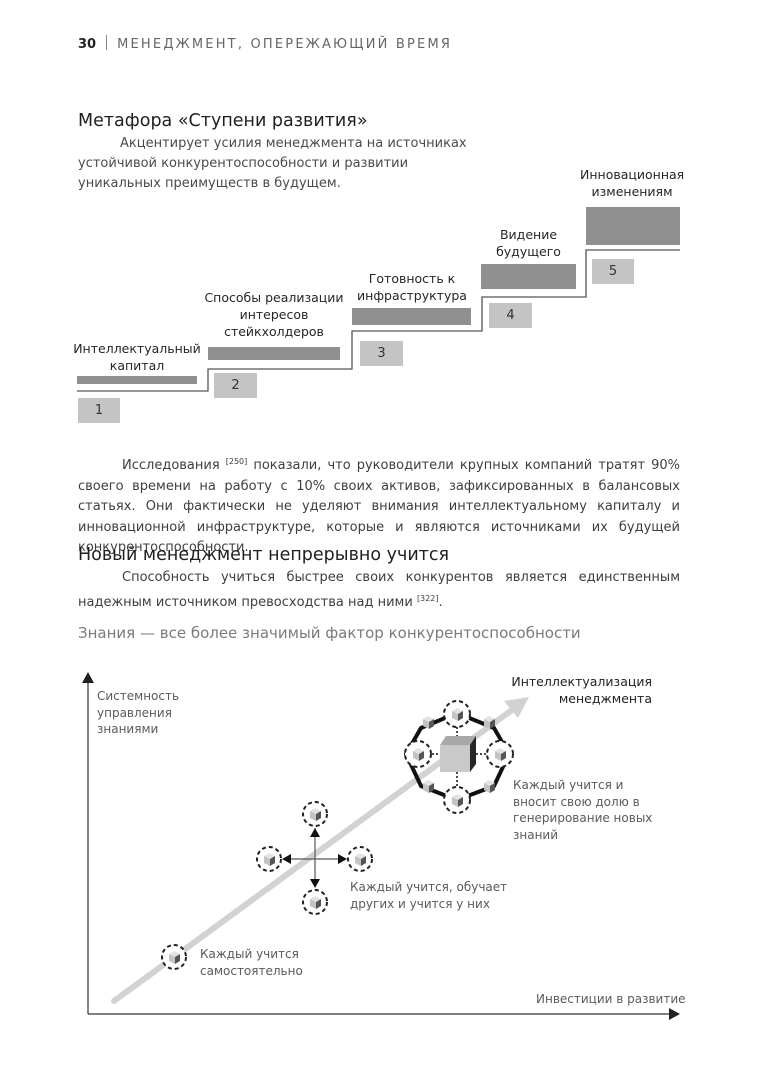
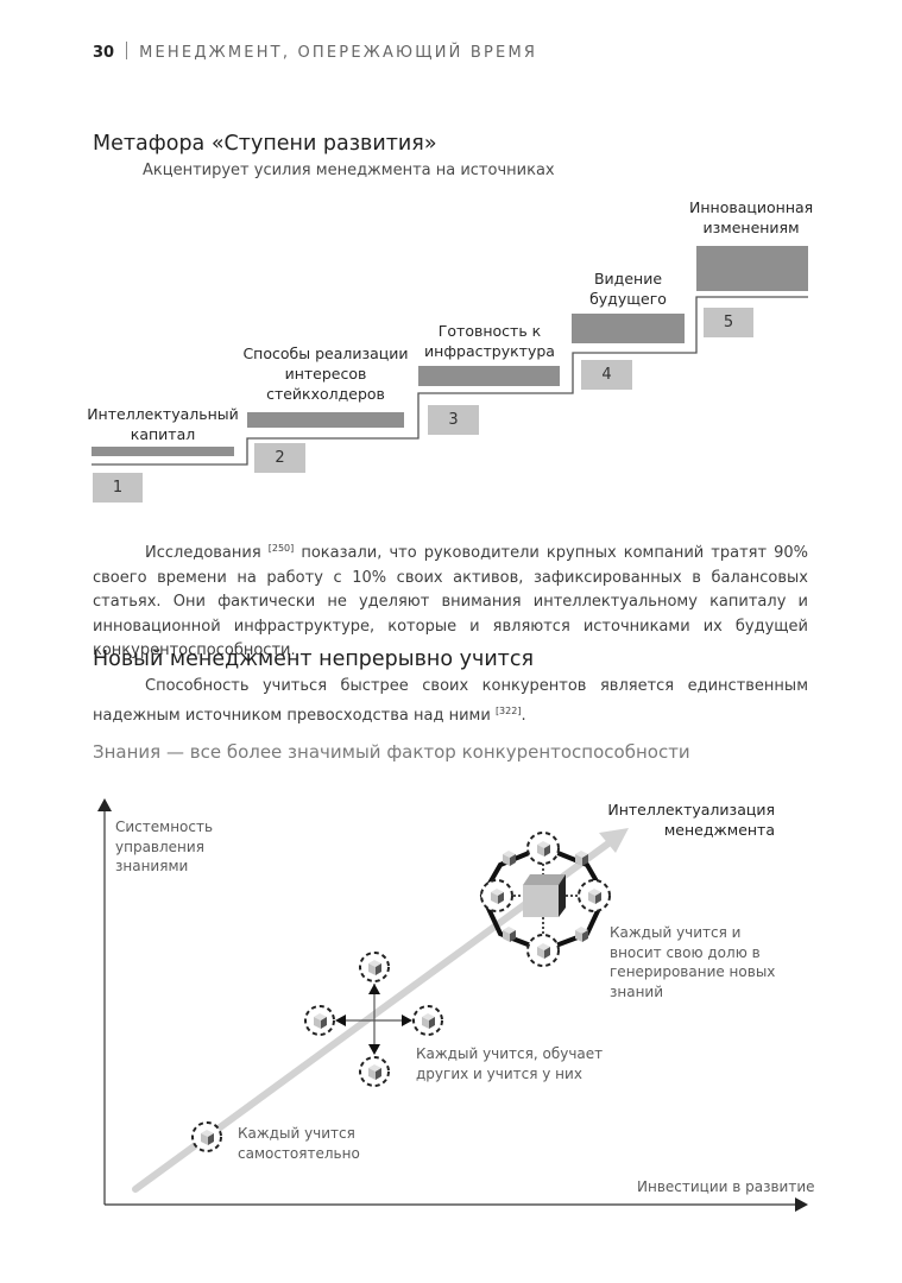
  30 МЕНЕДЖМЕНТ, ОПЕРЕЖАЮЩИЙ ВРЕМЯ
  Метафора «Ступени развития»
  Акцентирует усилия менеджмента на источниках
- устойчивой конкурентоспособности и развитии
- уникальных преимуществ в будущем.
  Интеллектуальный
  капитал
  1
  Способы реализации
  интересов
  стейкхолдеров
  2
  Готовность к
  инфраструктура
  3
  Видение
  будущего
  4
  Инновационная
  изменениям
  5
  Исследования [250] показали, что руководители крупных компаний тратят 90% своего времени на работу с 10% своих активов, зафиксированных в балансовых статьях. Они фактически не уделяют внимания интеллектуальному капиталу и инновационной инфраструктуре, которые и являются источниками их будущей конкурентоспособности.
  Новый менеджмент непрерывно учится
  Способность учиться быстрее своих конкурентов является единственным надежным источником превосходства над ними [322].
  Знания — все более значимый фактор конкурентоспособности
  Системность
  управления
  знаниями
  Интеллектуализация
  менеджмента
  Каждый учится и
  вносит свою долю в
  генерирование новых
  знаний
  Каждый учится, обучает
  других и учится у них
  Каждый учится
  самостоятельно
  Инвестиции в развитие
